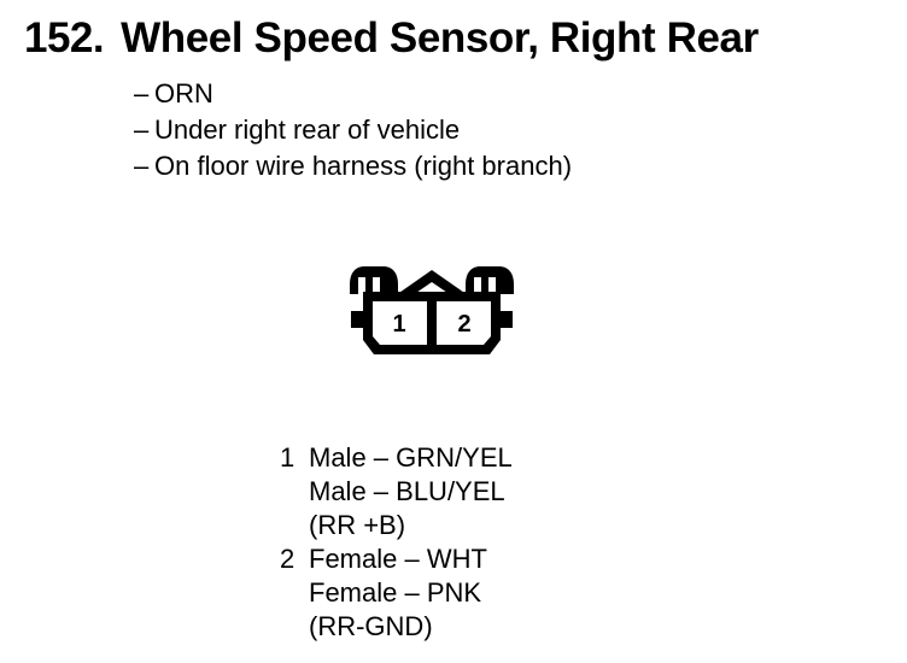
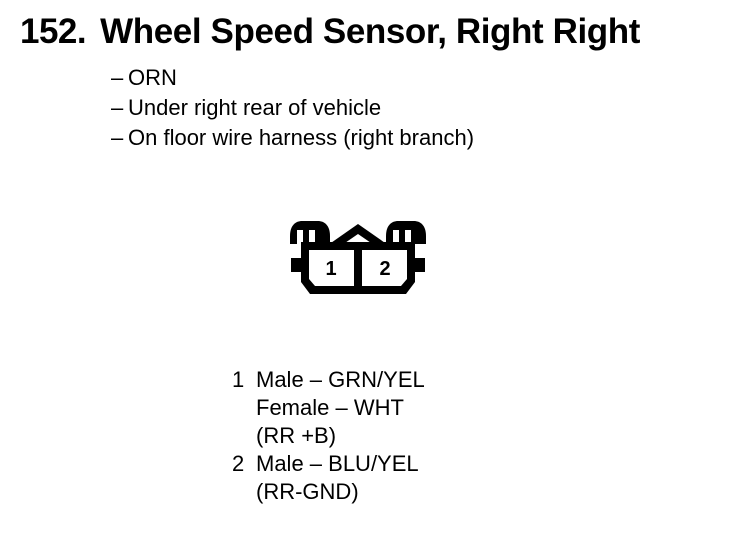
  152.
- Wheel Speed Sensor, Right Rear
+ Wheel Speed Sensor, Right Right
  –
  ORN
  –
  Under right rear of vehicle
  –
  On floor wire harness (right branch)
  1
  2
  1
  Male – GRN/YEL
- Male – BLU/YEL
+ Female – WHT
  (RR +B)
  2
- Female – WHT
+ Male – BLU/YEL
- Female – PNK
  (RR-GND)
